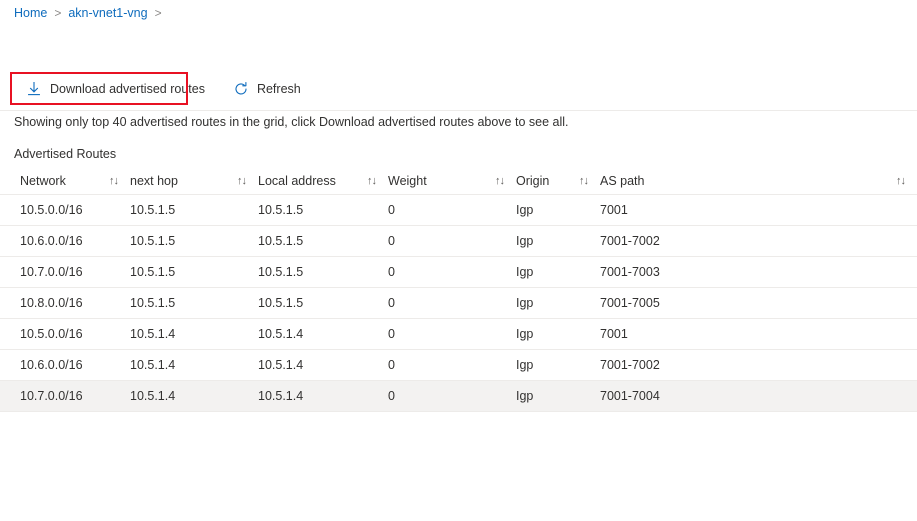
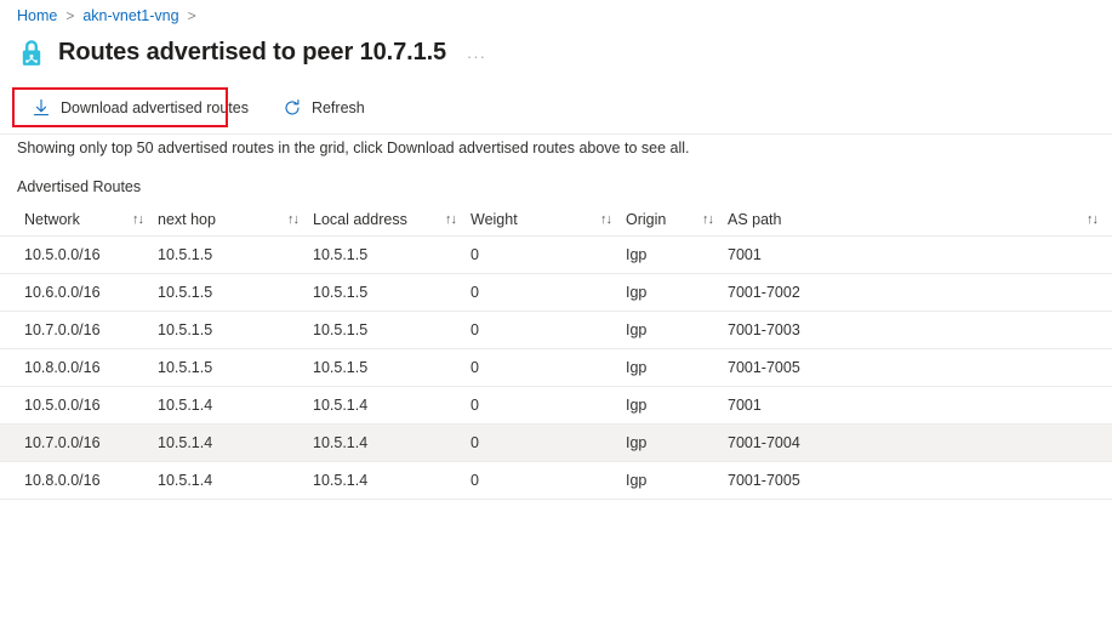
  Home
  >
  akn-vnet1-vng
  >
+ Routes advertised to peer 10.7.1.5
+ ...
  Download advertised routes
  Refresh
- Showing only top 40 advertised routes in the grid, click Download advertised routes above to see all.
+ Showing only top 50 advertised routes in the grid, click Download advertised routes above to see all.
  Advertised Routes
  Network ↑↓	next hop ↑↓	Local address ↑↓	Weight ↑↓	Origin ↑↓	AS path ↑↓
  10.5.0.0/16	10.5.1.5	10.5.1.5	0	Igp	7001
  10.6.0.0/16	10.5.1.5	10.5.1.5	0	Igp	7001-7002
  10.7.0.0/16	10.5.1.5	10.5.1.5	0	Igp	7001-7003
  10.8.0.0/16	10.5.1.5	10.5.1.5	0	Igp	7001-7005
  10.5.0.0/16	10.5.1.4	10.5.1.4	0	Igp	7001
- 10.6.0.0/16	10.5.1.4	10.5.1.4	0	Igp	7001-7002
  10.7.0.0/16	10.5.1.4	10.5.1.4	0	Igp	7001-7004
+ 10.8.0.0/16	10.5.1.4	10.5.1.4	0	Igp	7001-7005
